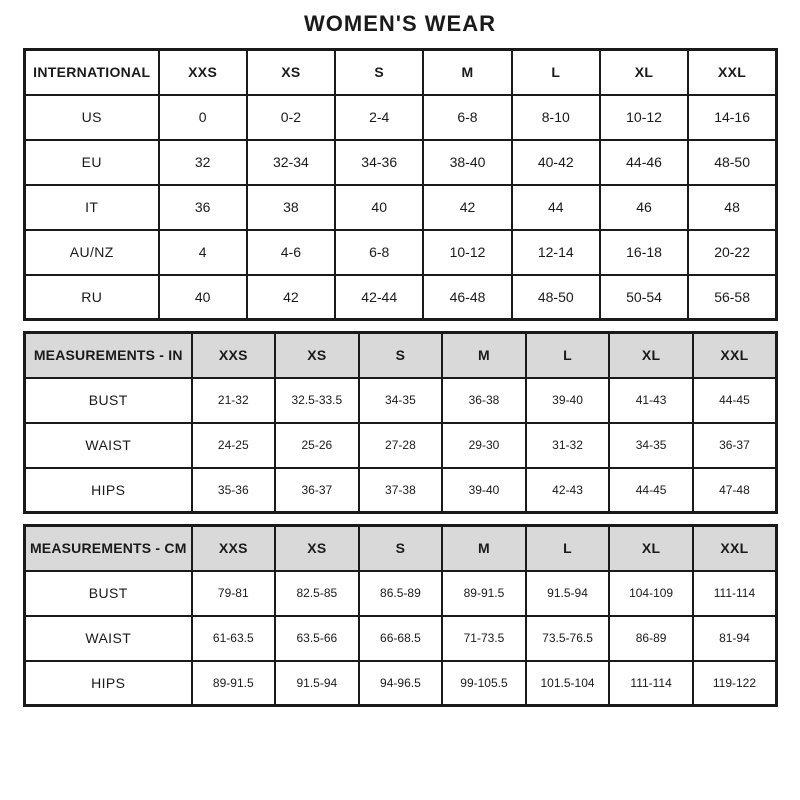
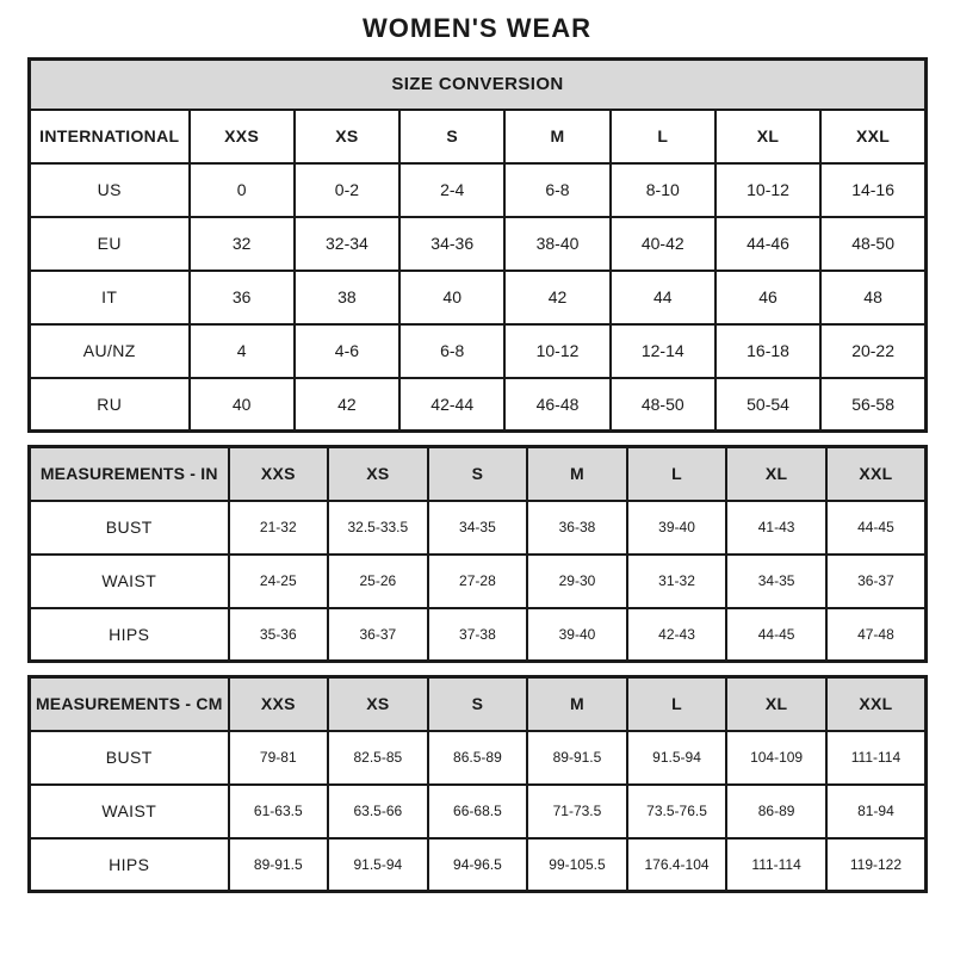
  WOMEN'S WEAR
+ SIZE CONVERSION
  INTERNATIONAL	XXS	XS	S	M	L	XL	XXL
  US	0	0-2	2-4	6-8	8-10	10-12	14-16
  EU	32	32-34	34-36	38-40	40-42	44-46	48-50
  IT	36	38	40	42	44	46	48
  AU/NZ	4	4-6	6-8	10-12	12-14	16-18	20-22
  RU	40	42	42-44	46-48	48-50	50-54	56-58
  MEASUREMENTS - IN	XXS	XS	S	M	L	XL	XXL
  BUST	21-32	32.5-33.5	34-35	36-38	39-40	41-43	44-45
  WAIST	24-25	25-26	27-28	29-30	31-32	34-35	36-37
  HIPS	35-36	36-37	37-38	39-40	42-43	44-45	47-48
  MEASUREMENTS - CM	XXS	XS	S	M	L	XL	XXL
  BUST	79-81	82.5-85	86.5-89	89-91.5	91.5-94	104-109	111-114
  WAIST	61-63.5	63.5-66	66-68.5	71-73.5	73.5-76.5	86-89	81-94
- HIPS	89-91.5	91.5-94	94-96.5	99-105.5	101.5-104	111-114	119-122
+ HIPS	89-91.5	91.5-94	94-96.5	99-105.5	176.4-104	111-114	119-122
